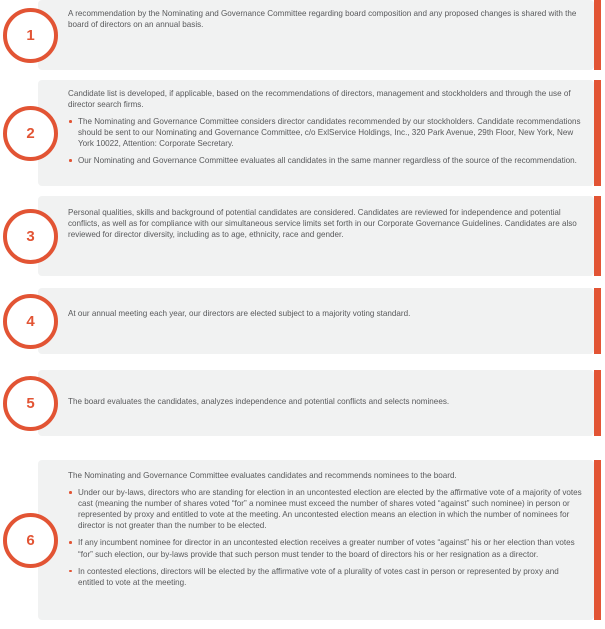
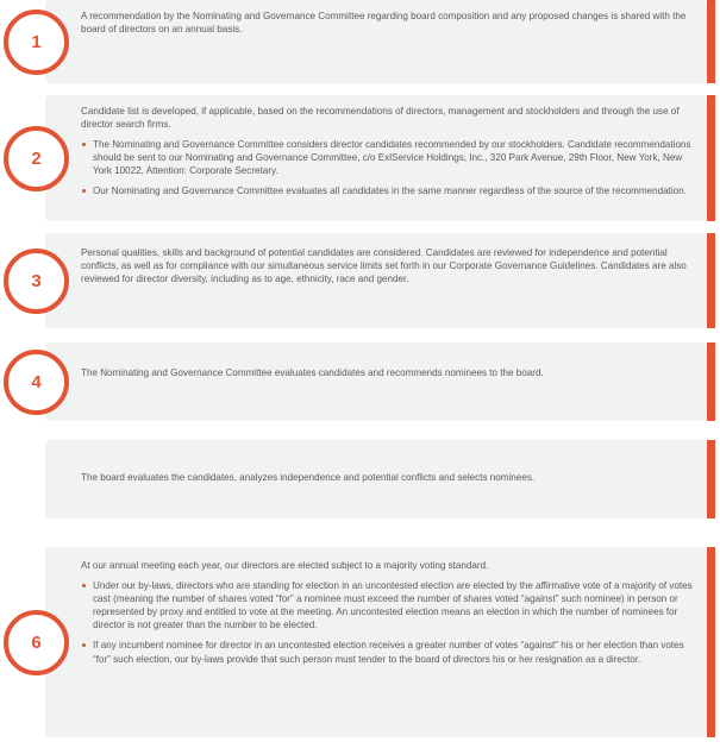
  1
  A recommendation by the Nominating and Governance Committee regarding board composition and any proposed changes is shared with the board of directors on an annual basis.
  2
  Candidate list is developed, if applicable, based on the recommendations of directors, management and stockholders and through the use of director search firms.
  The Nominating and Governance Committee considers director candidates recommended by our stockholders. Candidate recommendations should be sent to our Nominating and Governance Committee, c/o ExlService Holdings, Inc., 320 Park Avenue, 29th Floor, New York, New York 10022, Attention: Corporate Secretary.
  Our Nominating and Governance Committee evaluates all candidates in the same manner regardless of the source of the recommendation.
  3
  Personal qualities, skills and background of potential candidates are considered. Candidates are reviewed for independence and potential conflicts, as well as for compliance with our simultaneous service limits set forth in our Corporate Governance Guidelines. Candidates are also reviewed for director diversity, including as to age, ethnicity, race and gender.
  4
- At our annual meeting each year, our directors are elected subject to a majority voting standard.
+ The Nominating and Governance Committee evaluates candidates and recommends nominees to the board.
- 5
  The board evaluates the candidates, analyzes independence and potential conflicts and selects nominees.
  6
- The Nominating and Governance Committee evaluates candidates and recommends nominees to the board.
+ At our annual meeting each year, our directors are elected subject to a majority voting standard.
  Under our by-laws, directors who are standing for election in an uncontested election are elected by the affirmative vote of a majority of votes cast (meaning the number of shares voted “for” a nominee must exceed the number of shares voted “against” such nominee) in person or represented by proxy and entitled to vote at the meeting. An uncontested election means an election in which the number of nominees for director is not greater than the number to be elected.
  If any incumbent nominee for director in an uncontested election receives a greater number of votes “against” his or her election than votes “for” such election, our by-laws provide that such person must tender to the board of directors his or her resignation as a director.
- In contested elections, directors will be elected by the affirmative vote of a plurality of votes cast in person or represented by proxy and entitled to vote at the meeting.
